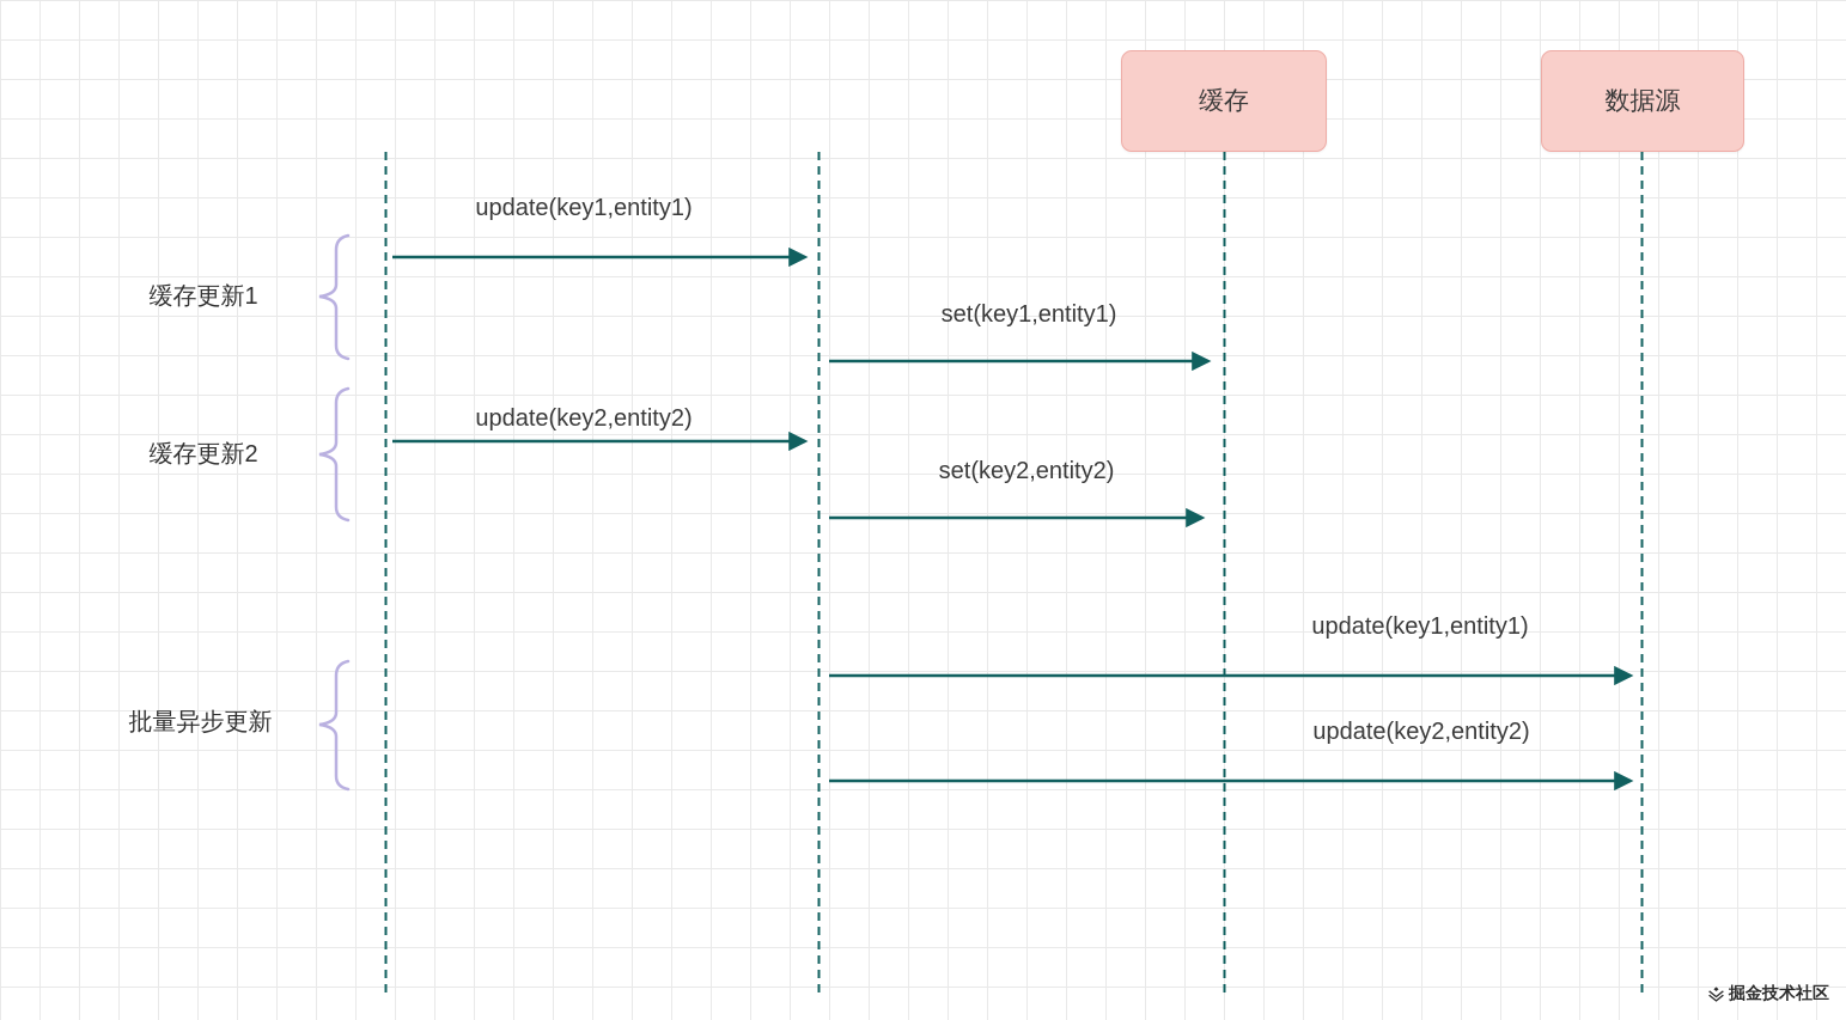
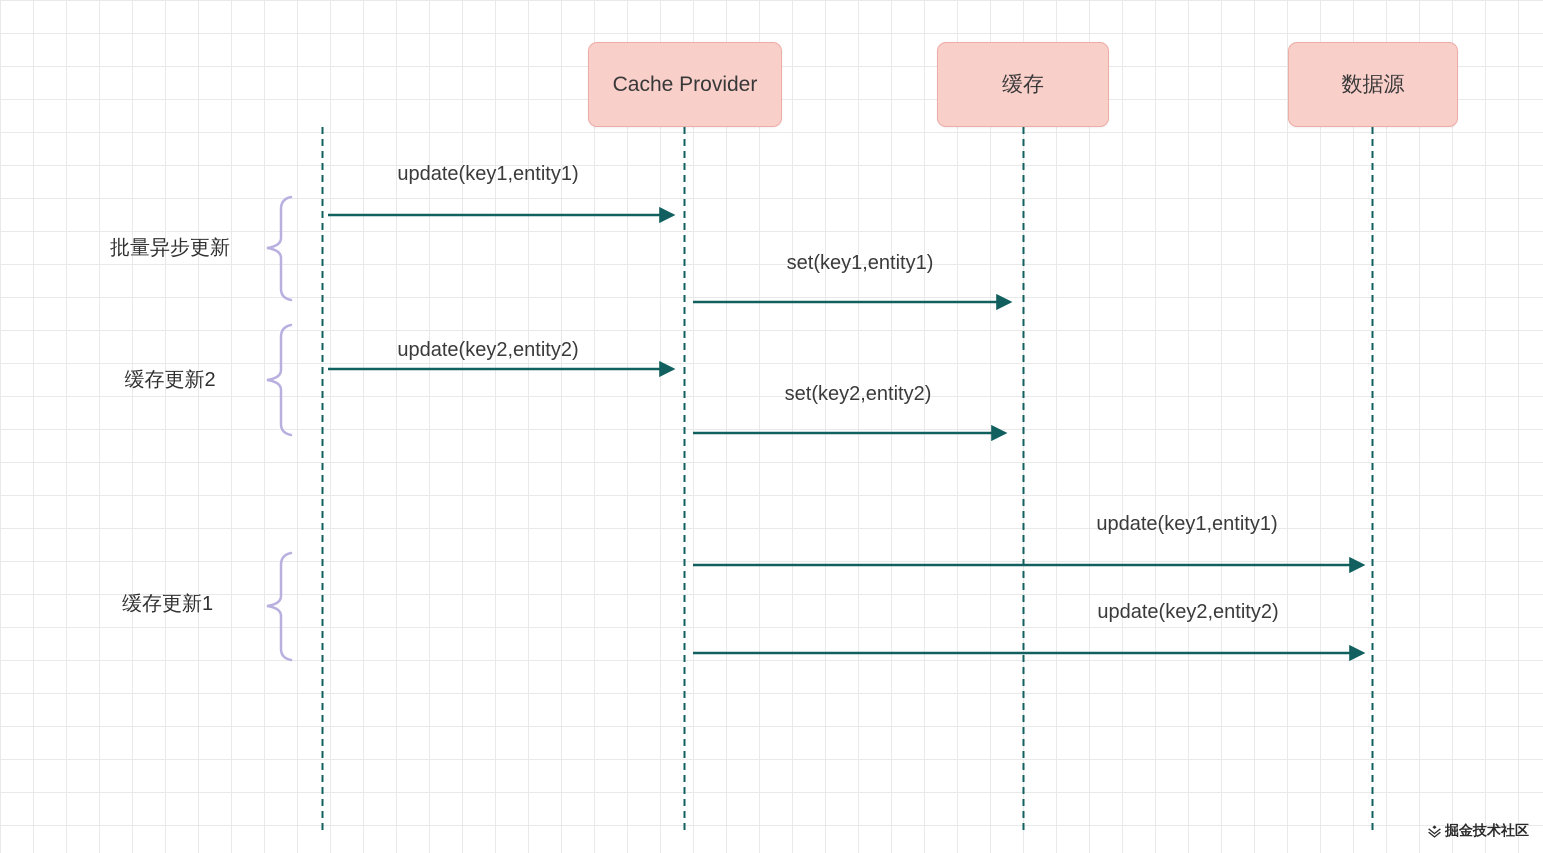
+ Cache Provider
  缓存
  数据源
  update(key1,entity1)
  set(key1,entity1)
  update(key2,entity2)
  set(key2,entity2)
  update(key1,entity1)
  update(key2,entity2)
- 缓存更新1
+ 批量异步更新
  缓存更新2
- 批量异步更新
+ 缓存更新1
  掘金技术社区
